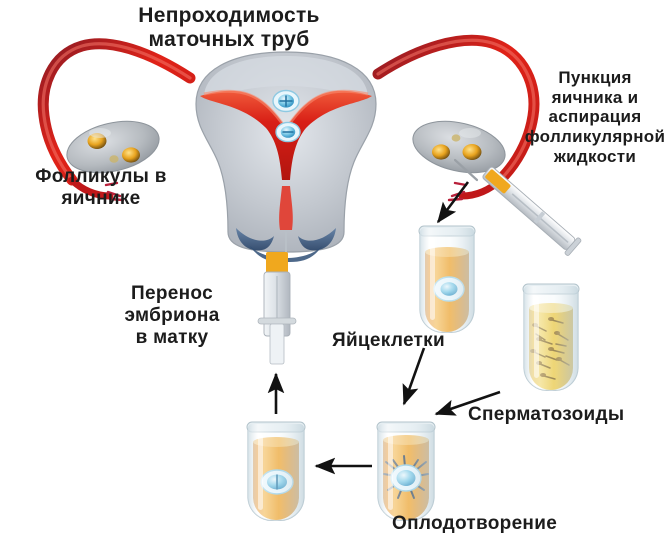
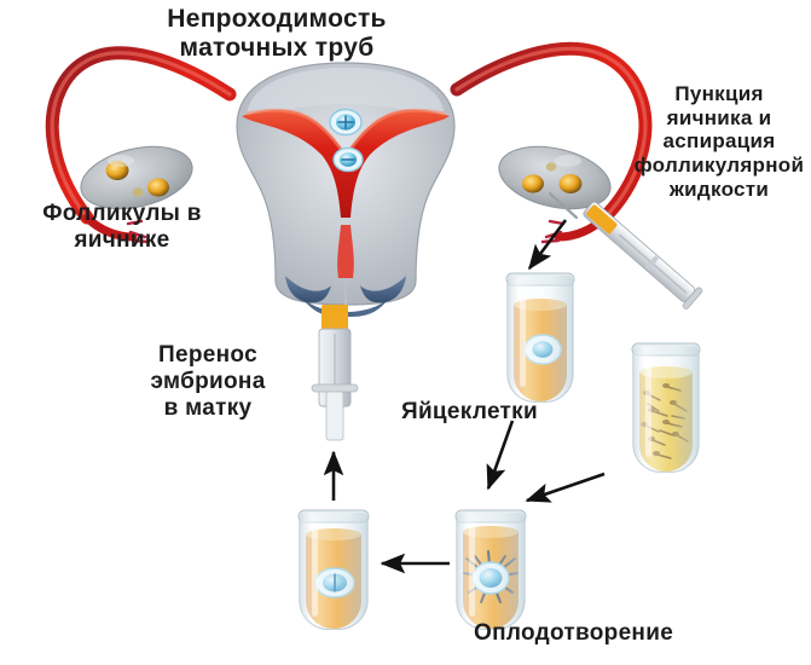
  Непроходимость
  маточных труб
  Фолликулы в
  яичнике
  Пункция
  яичника и
  аспирация
  фолликулярной
  жидкости
  Перенос
  эмбриона
  в матку
  Яйцеклетки
- Сперматозоиды
  Оплодотворение
